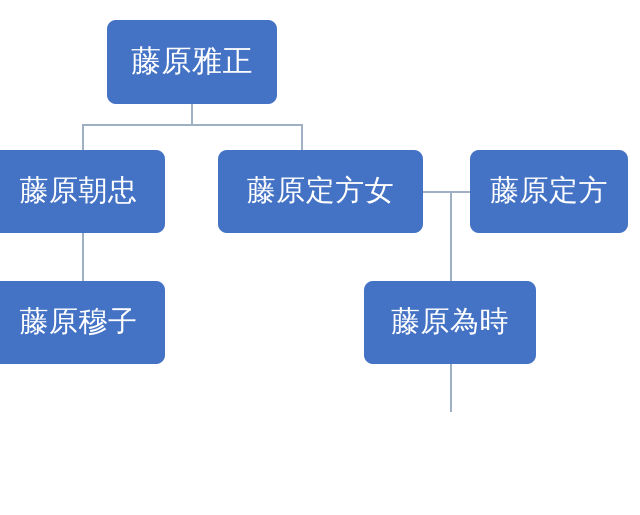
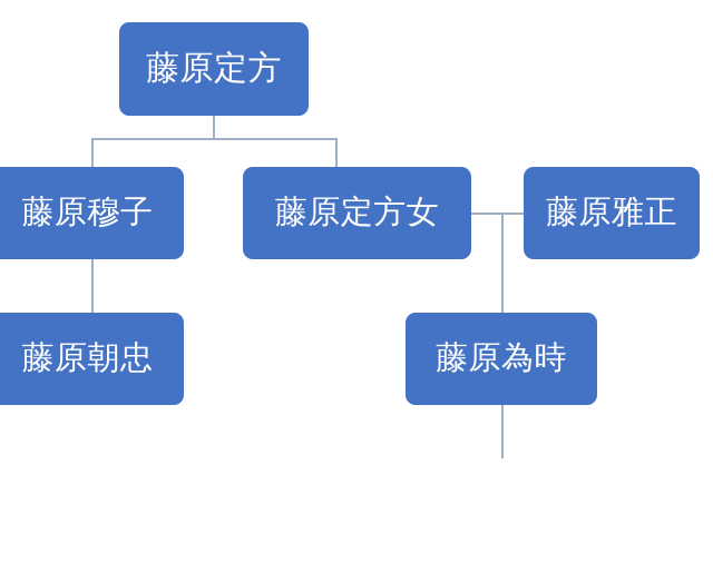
- 藤原雅正
+ 藤原定方
- 藤原朝忠
+ 藤原穆子
  藤原定方女
- 藤原定方
+ 藤原雅正
- 藤原穆子
+ 藤原朝忠
  藤原為時
